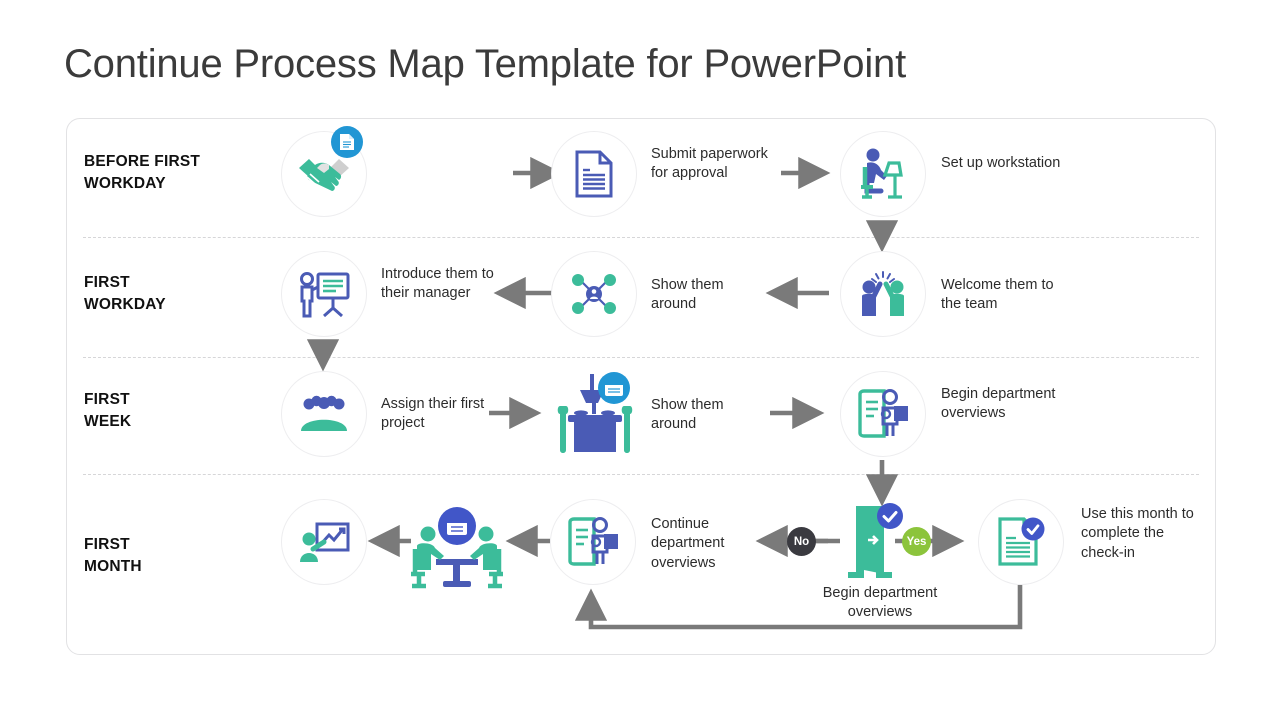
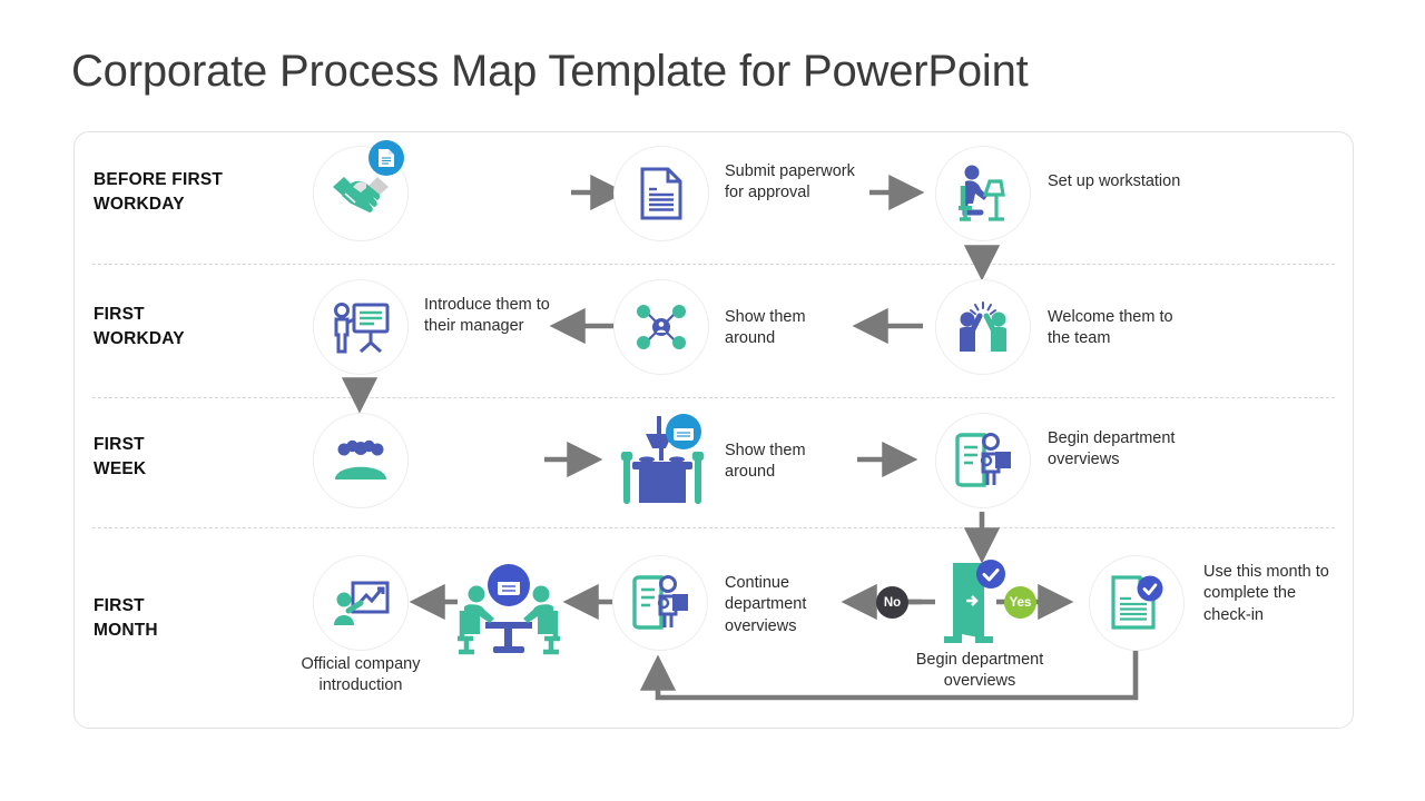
- Continue Process Map Template for PowerPoint
+ Corporate Process Map Template for PowerPoint
  BEFORE FIRST
  WORKDAY
  FIRST
  WORKDAY
  FIRST
  WEEK
  FIRST
  MONTH
  Submit paperwork for approval
  Set up workstation
  Introduce them to their manager
  Show them around
  Welcome them to the team
- Assign their first project
  Show them around
  Begin department overviews
+ Official company introduction
  Continue department overviews
  No
  Yes
  Begin department overviews
  Use this month to complete the check-in
